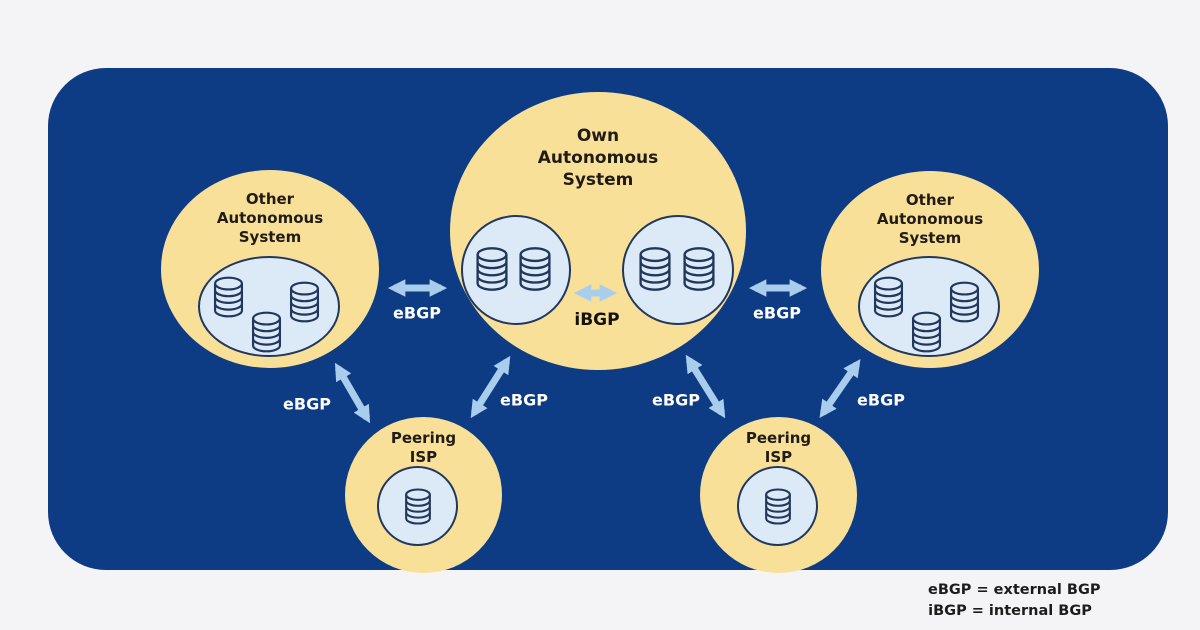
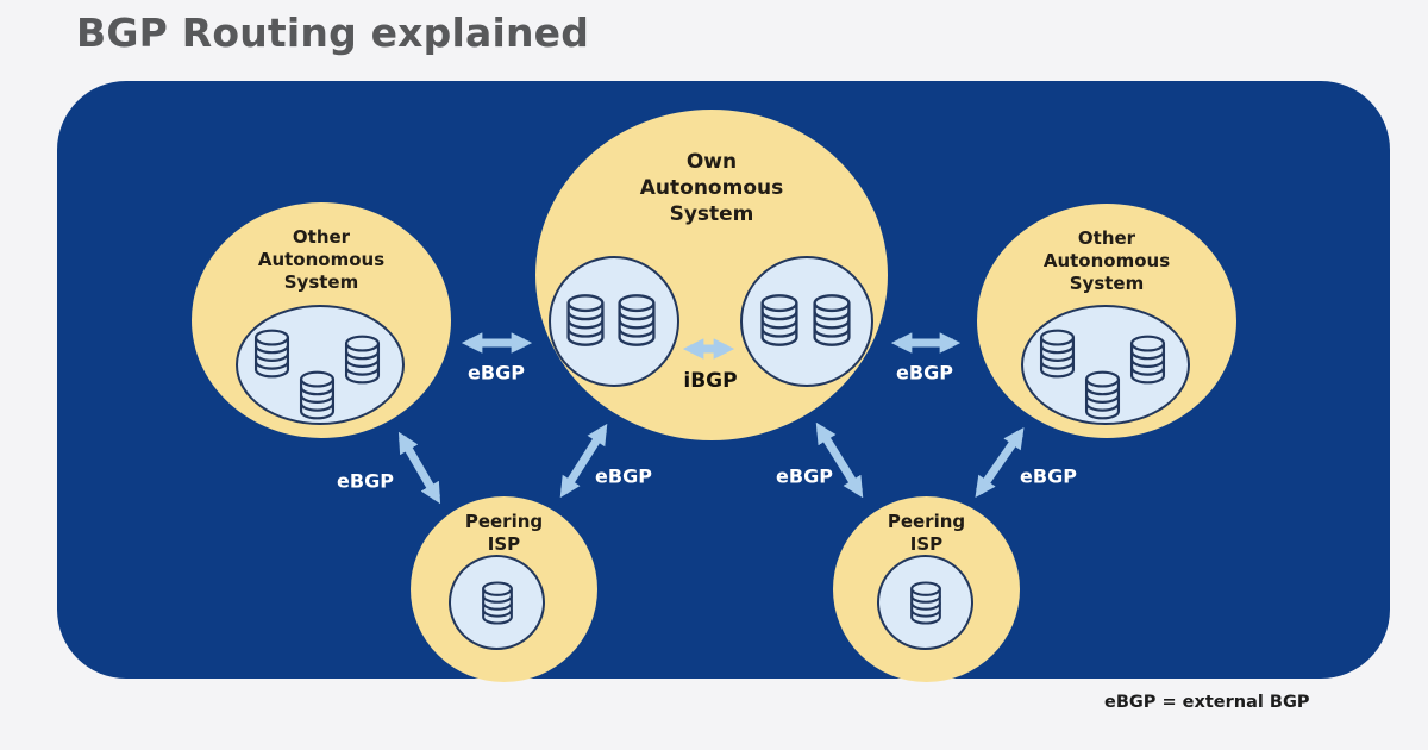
+ BGP Routing explained
  Own
  Autonomous
  System
  Other
  Autonomous
  System
  Other
  Autonomous
  System
  Peering
  ISP
  Peering
  ISP
  eBGP
  eBGP
  iBGP
  eBGP
  eBGP
  eBGP
  eBGP
  eBGP = external BG
- iBGP = internal BGP
